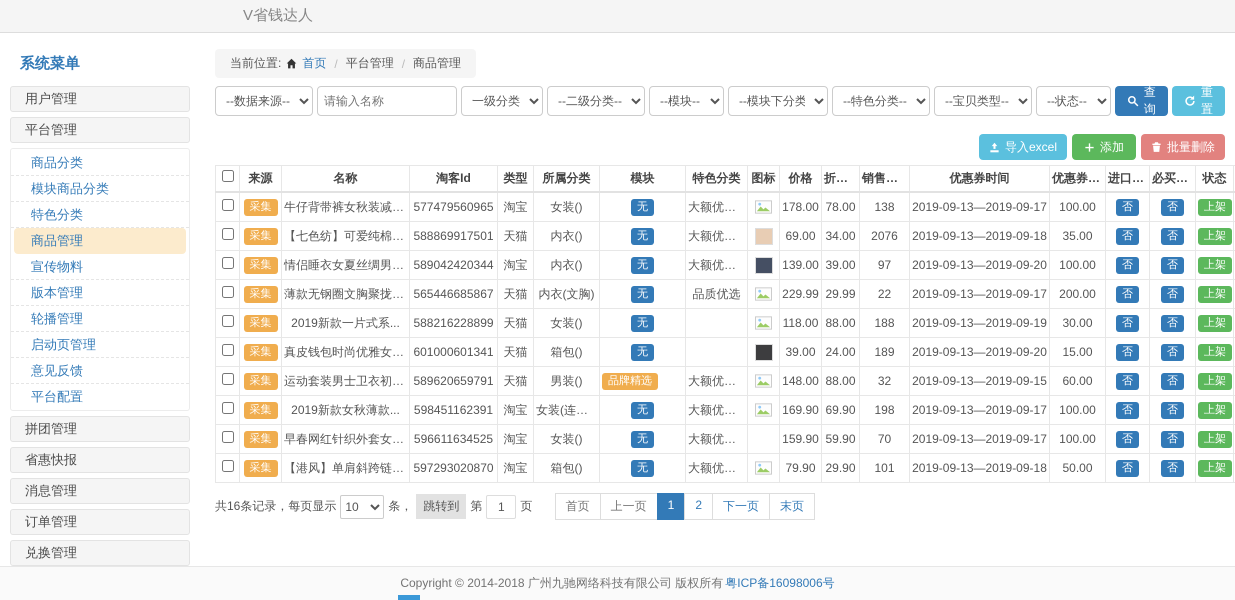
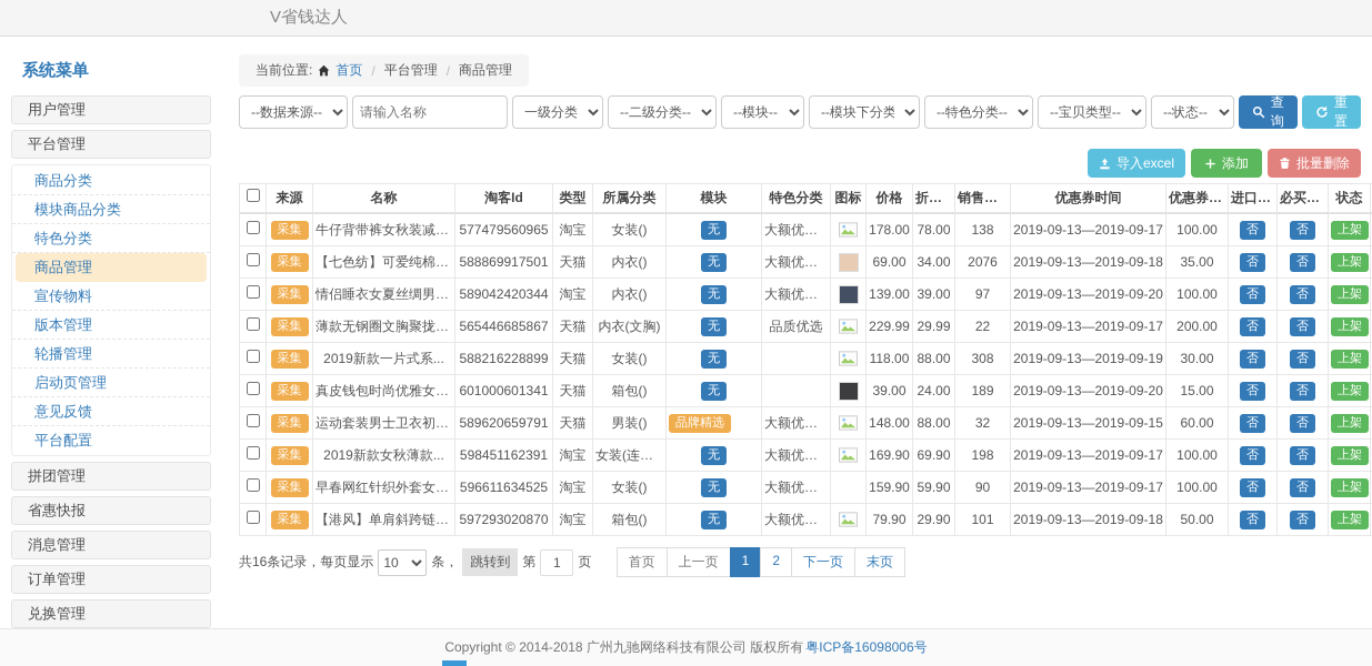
  V省钱达人
  系统菜单
  用户管理
  平台管理
  商品分类
  模块商品分类
  特色分类
  商品管理
  宣传物料
  版本管理
  轮播管理
  启动页管理
  意见反馈
  平台配置
  拼团管理
  省惠快报
  消息管理
  订单管理
  兑换管理
  当前位置:
  首页
  /
  平台管理
  /
  商品管理
  --数据来源--
  请输入名称
  一级分类
  --二级分类--
  --模块--
  --模块下分类
  --特色分类--
  --宝贝类型--
  --状态--
  查询
  重置
  导入excel
  添加
  批量删除
  	来源	名称	淘客Id	类型	所属分类	模块	特色分类	图标	价格	折后价	销售数量	优惠券时间	优惠券金	进口优	必买清单	状态
  	采集	牛仔背带裤女秋装减龄..	577479560965	淘宝	女装()	无	大额优惠券		178.00	78.00	138	2019-09-13—2019-09-17	100.00	否	否	上架
  	采集	【七色纺】可爱纯棉家..	588869917501	天猫	内衣()	无	大额优惠券		69.00	34.00	2076	2019-09-13—2019-09-18	35.00	否	否	上架
  	采集	情侣睡衣女夏丝绸男士..	589042420344	淘宝	内衣()	无	大额优惠券		139.00	39.00	97	2019-09-13—2019-09-20	100.00	否	否	上架
  	采集	薄款无钢圈文胸聚拢性..	565446685867	天猫	内衣(文胸)	无	品质优选		229.99	29.99	22	2019-09-13—2019-09-17	200.00	否	否	上架
- 	采集	2019新款一片式系...	588216228899	天猫	女装()	无			118.00	88.00	188	2019-09-13—2019-09-19	30.00	否	否	上架
+ 	采集	2019新款一片式系...	588216228899	天猫	女装()	无			118.00	88.00	308	2019-09-13—2019-09-19	30.00	否	否	上架
  	采集	真皮钱包时尚优雅女士..	601000601341	天猫	箱包()	无			39.00	24.00	189	2019-09-13—2019-09-20	15.00	否	否	上架
  	采集	运动套装男士卫衣初秋..	589620659791	天猫	男装()	品牌精选 上	大额优惠券		148.00	88.00	32	2019-09-13—2019-09-15	60.00	否	否	上架
  	采集	2019新款女秋薄款...	598451162391	淘宝	女装(连衣裙	无	大额优惠券		169.90	69.90	198	2019-09-13—2019-09-17	100.00	否	否	上架
- 	采集	早春网红针织外套女春..	596611634525	淘宝	女装()	无	大额优惠券		159.90	59.90	70	2019-09-13—2019-09-17	100.00	否	否	上架
+ 	采集	早春网红针织外套女春..	596611634525	淘宝	女装()	无	大额优惠券		159.90	59.90	90	2019-09-13—2019-09-17	100.00	否	否	上架
  	采集	【港风】单肩斜跨链条..	597293020870	淘宝	箱包()	无	大额优惠券		79.90	29.90	101	2019-09-13—2019-09-18	50.00	否	否	上架
  共16条记录，每页显示
  10
  条，
  跳转到
  第
  1
  页
  首页
  上一页
  1
  2
  下一页
  末页
  Copyright © 2014-2018 广州九驰网络科技有限公司 版权所有
  粤ICP备16098006号
